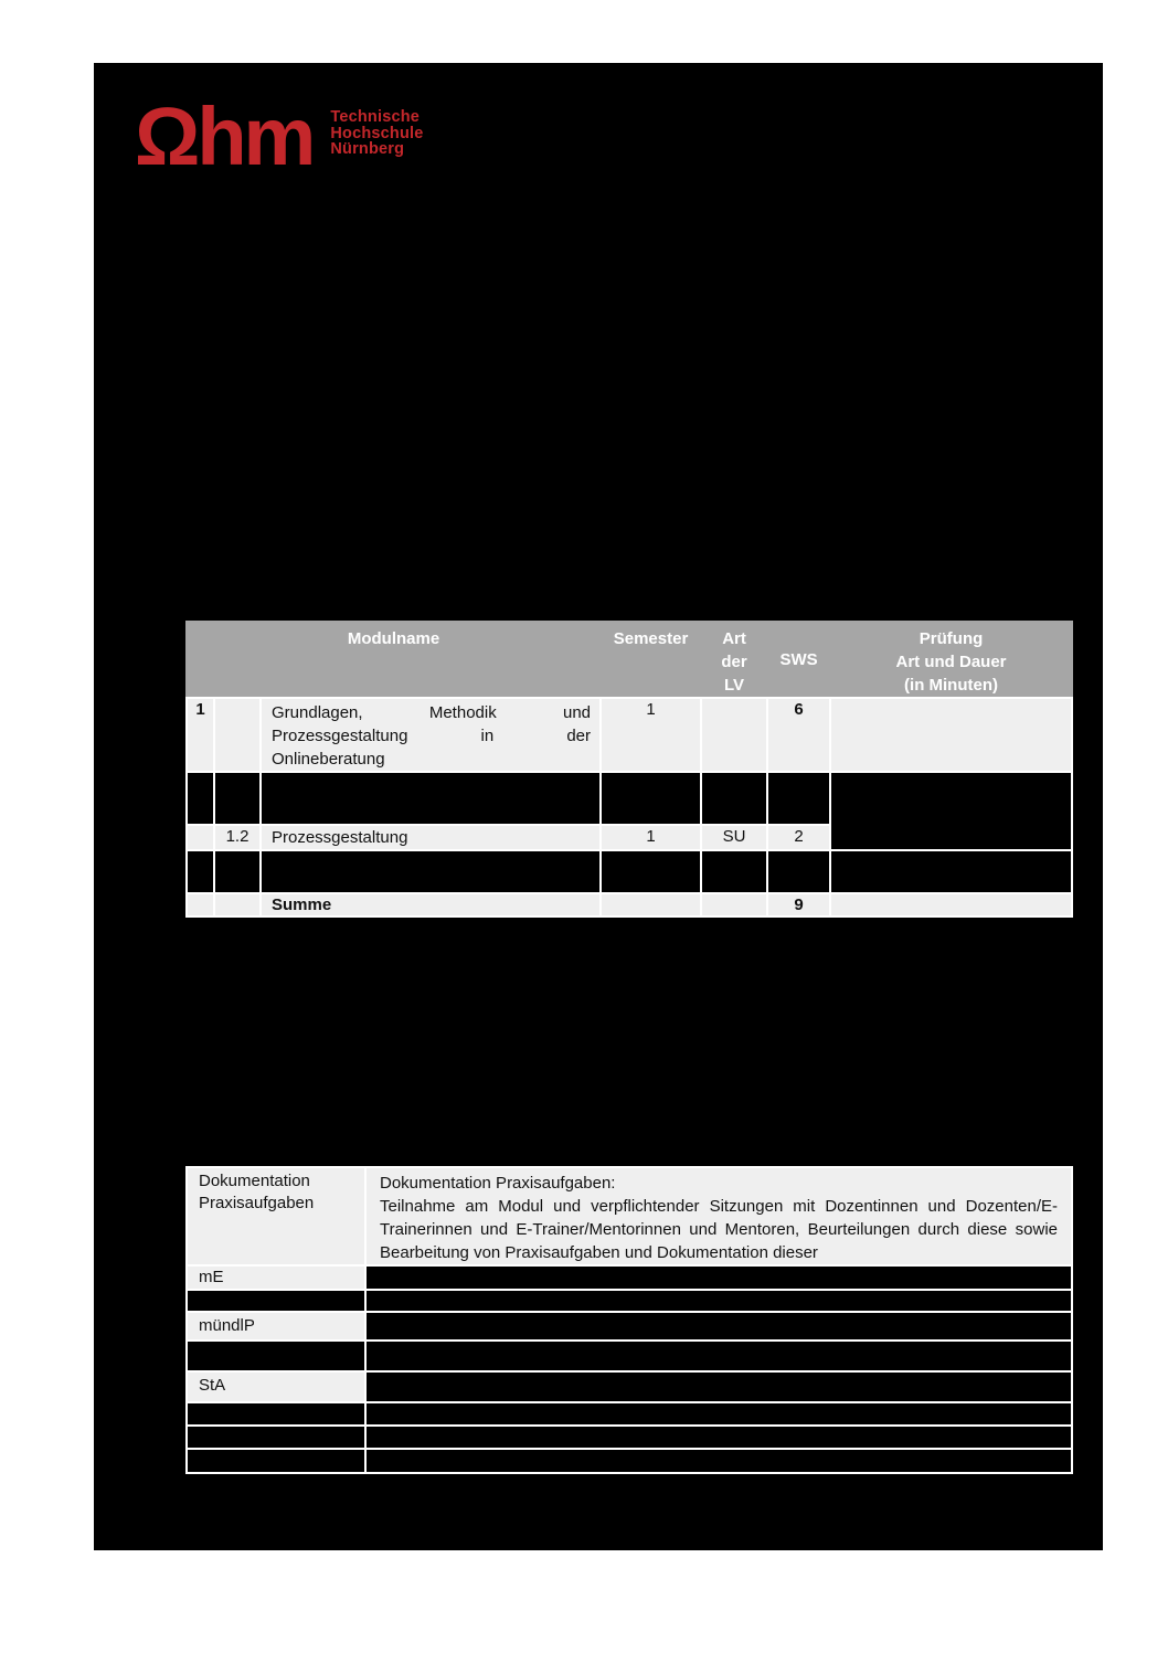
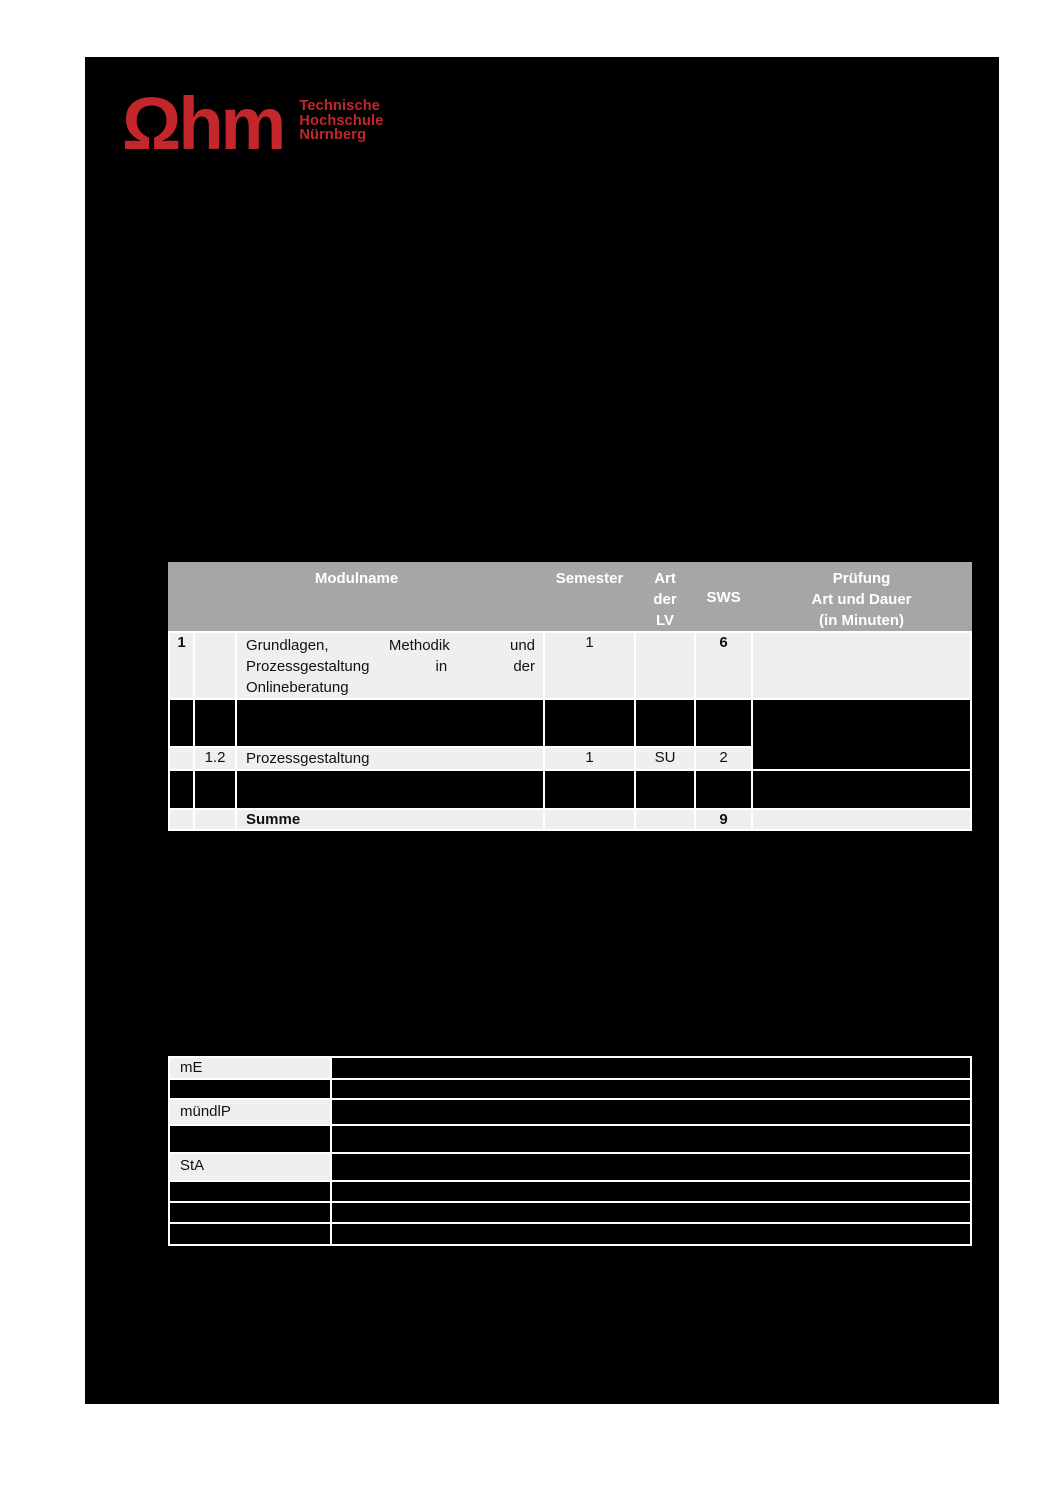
  Ωhm
  Technische
  Hochschule
  Nürnberg
  Modulname	Semester	Art der LV	SWS	Prüfung Art und Dauer (in Minuten)
  1		Grundlagen, Methodik und Prozessgestaltung in der Onlineberatung	1		6
  	1.2	Prozessgestaltung	1	SU	2
  		Summe			9
- Dokumentation Praxisaufgaben	Dokumentation Praxisaufgaben: Teilnahme am Modul und verpflichtender Sitzungen mit Dozentinnen und Dozenten/E-Trainerinnen und E-Trainer/Mentorinnen und Mentoren, Beurteilungen durch diese sowie Bearbeitung von Praxisaufgaben und Dokumentation dieser
  mE
  mündlP
  StA
